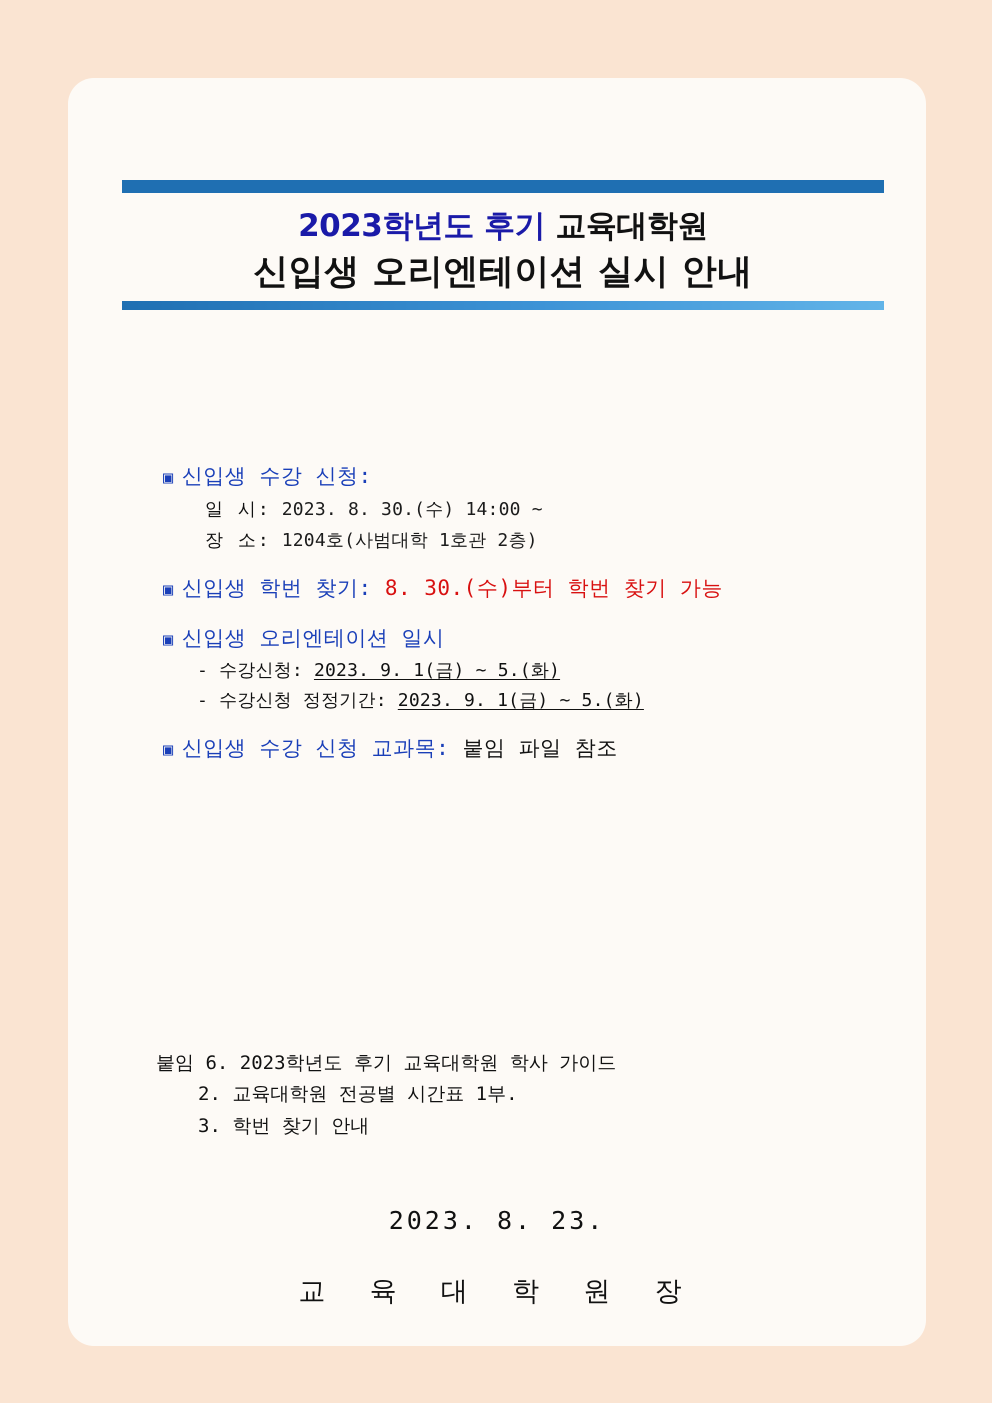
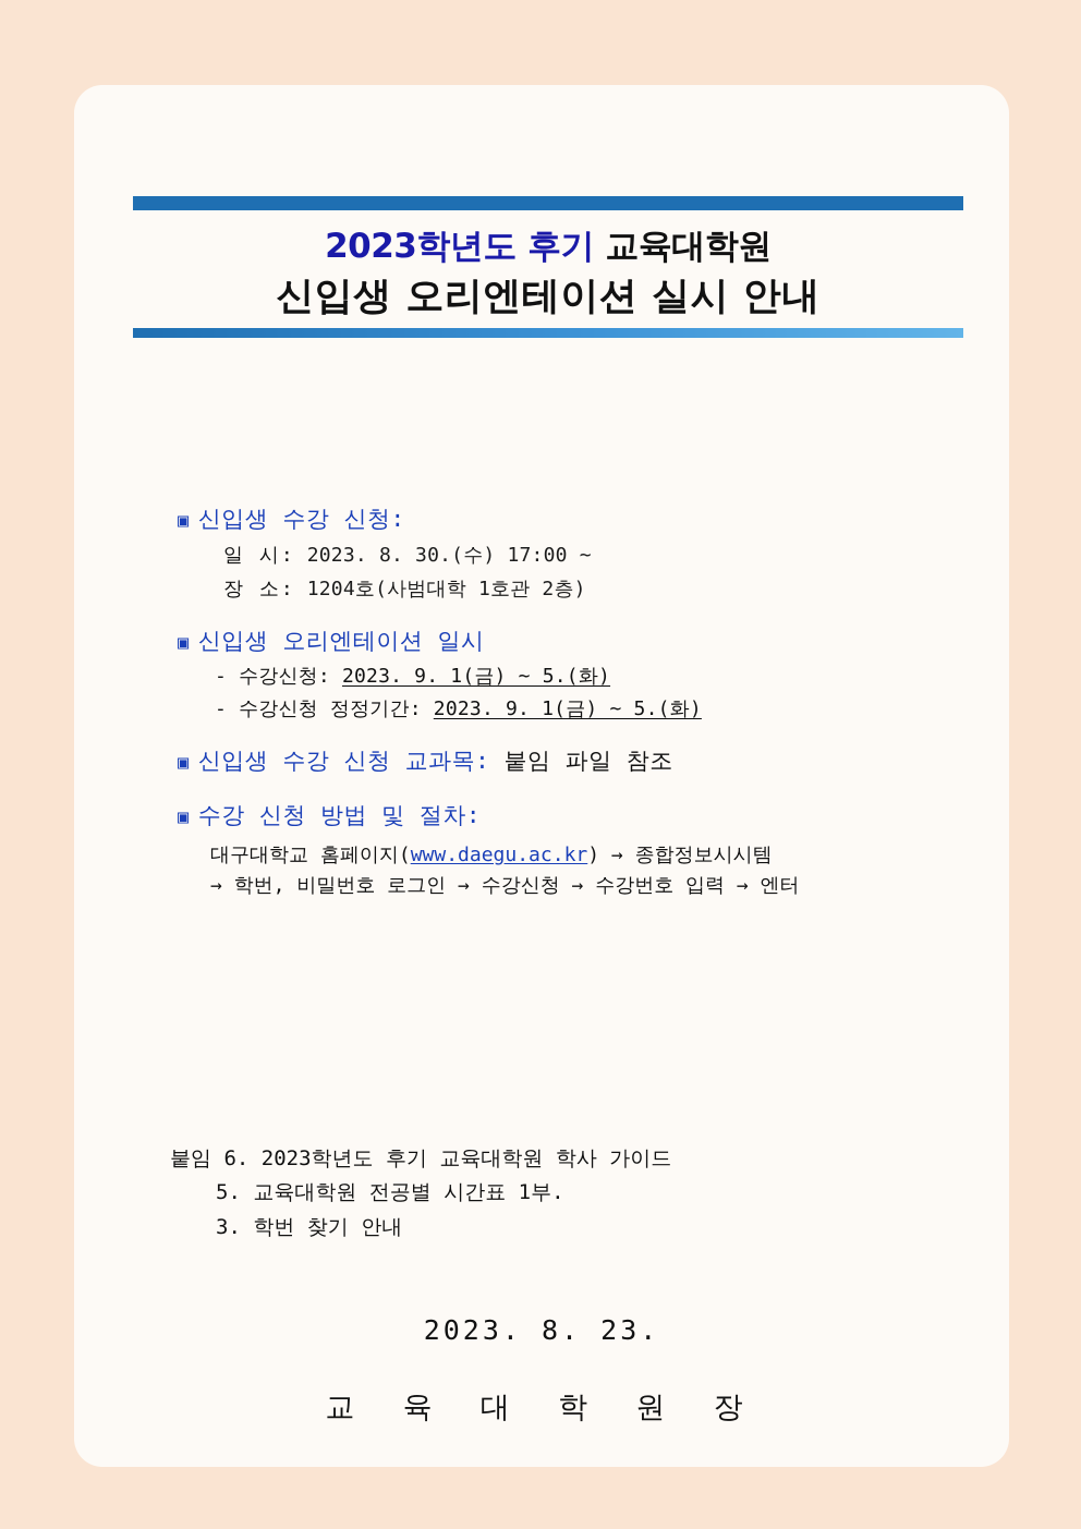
  2023학년도 후기 교육대학원
  신입생 오리엔테이션 실시 안내
  ▣ 신입생 수강 신청:
- 일 시: 2023. 8. 30.(수) 14:00 ~
+ 일 시: 2023. 8. 30.(수) 17:00 ~
  장 소: 1204호(사범대학 1호관 2층)
- ▣ 신입생 학번 찾기: 8. 30.(수)부터 학번 찾기 가능
  ▣ 신입생 오리엔테이션 일시
  - 수강신청: 2023. 9. 1(금) ~ 5.(화)
  - 수강신청 정정기간: 2023. 9. 1(금) ~ 5.(화)
  ▣ 신입생 수강 신청 교과목: 붙임 파일 참조
+ ▣ 수강 신청 방법 및 절차:
+ 대구대학교 홈페이지(www.daegu.ac.kr) → 종합정보시시템
+ → 학번, 비밀번호 로그인 → 수강신청 → 수강번호 입력 → 엔터
  붙임 6. 2023학년도 후기 교육대학원 학사 가이드
- 2. 교육대학원 전공별 시간표 1부.
+ 5. 교육대학원 전공별 시간표 1부.
  3. 학번 찾기 안내
  2023. 8. 23.
  교 육 대 학 원 장
